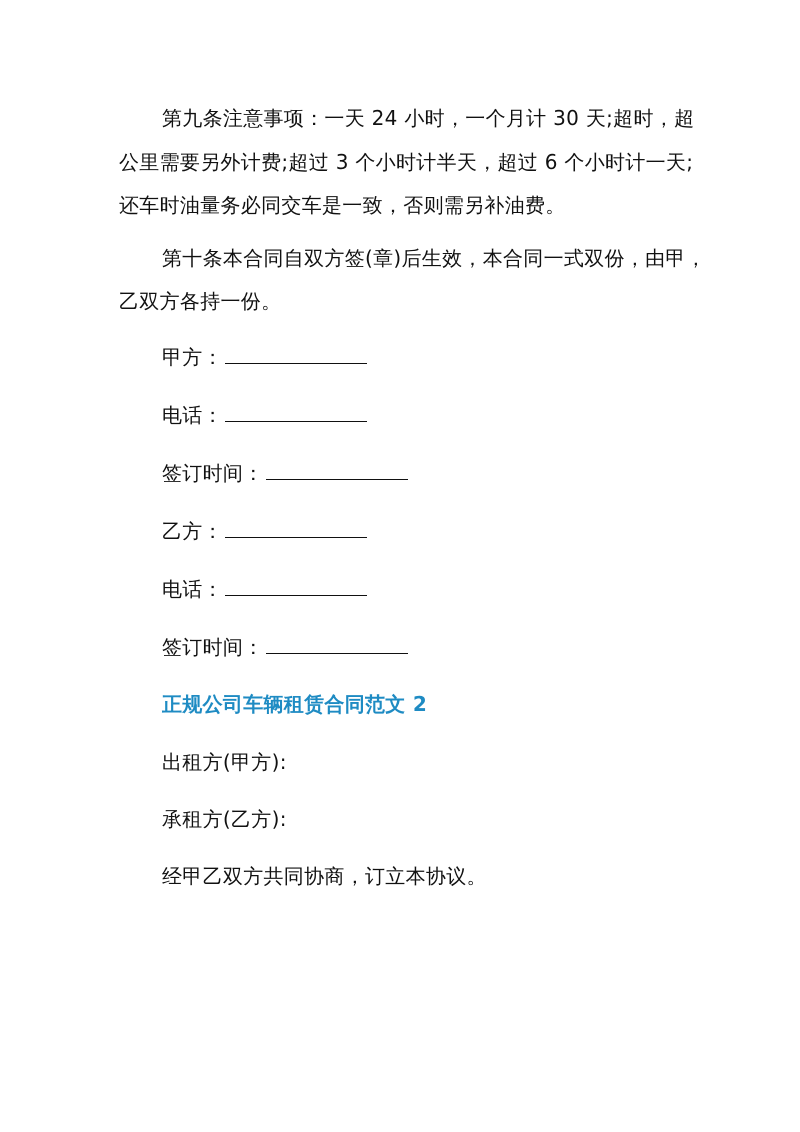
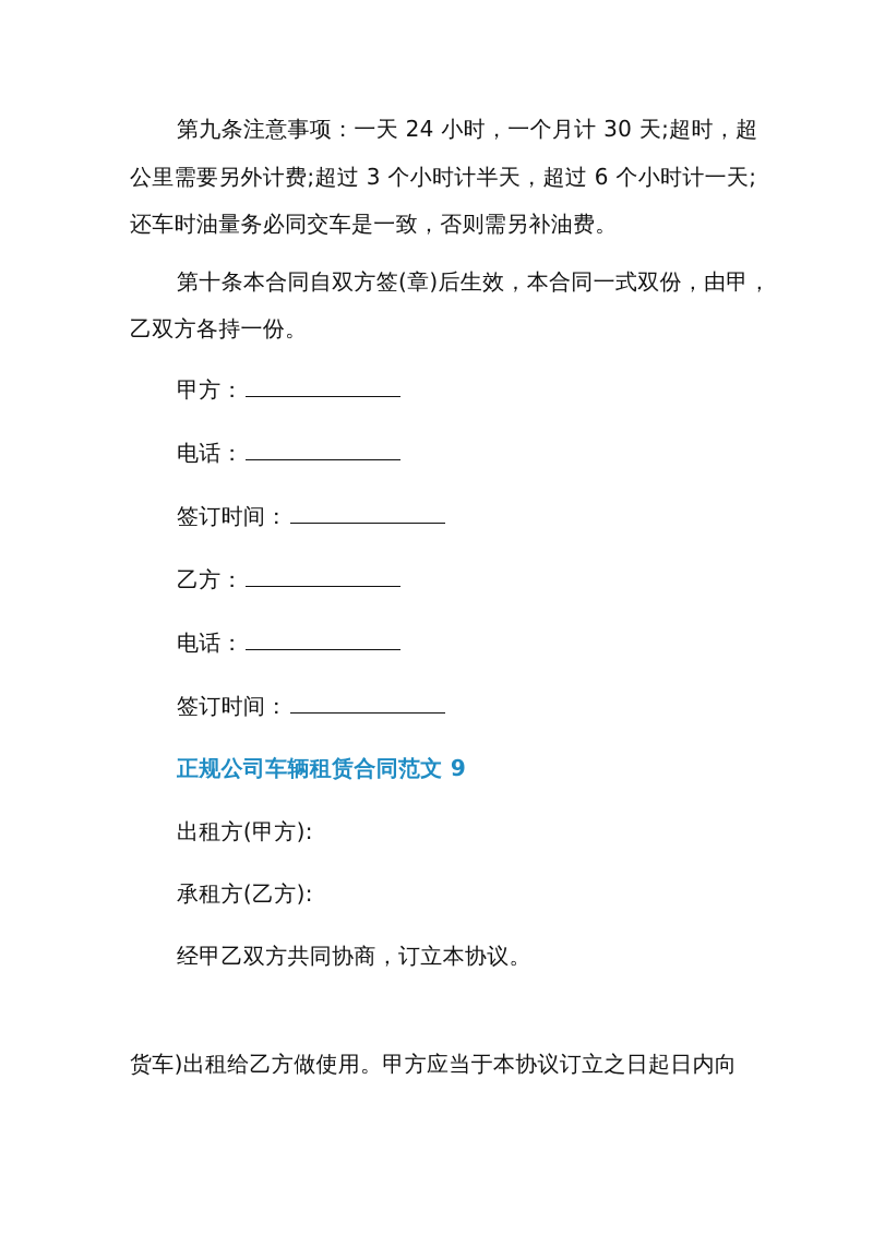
  第九条注意事项：一天 24 小时，一个月计 30 天;超时，超
  公里需要另外计费;超过 3 个小时计半天，超过 6 个小时计一天;
  还车时油量务必同交车是一致，否则需另补油费。
  第十条本合同自双方签(章)后生效，本合同一式双份，由甲，
  乙双方各持一份。
  甲方：
  电话：
  签订时间：
  乙方：
  电话：
  签订时间：
- 正规公司车辆租赁合同范文 2
+ 正规公司车辆租赁合同范文 9
  出租方(甲方):
  承租方(乙方):
  经甲乙双方共同协商，订立本协议。
+ 货车)出租给乙方做使用。甲方应当于本协议订立之日起日内向
